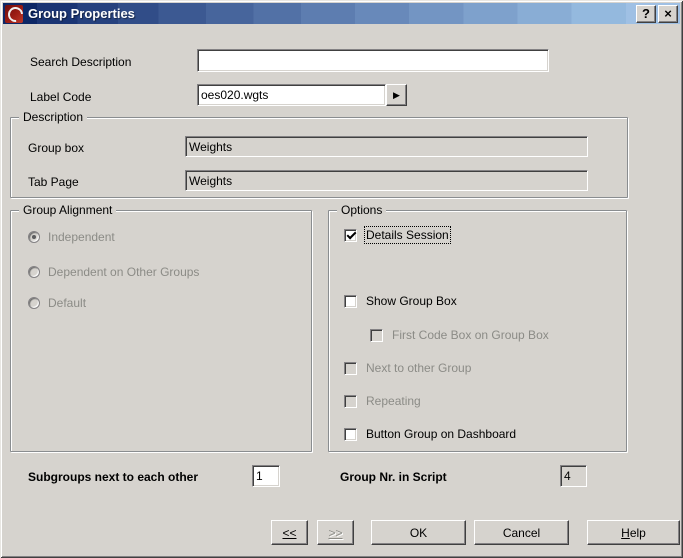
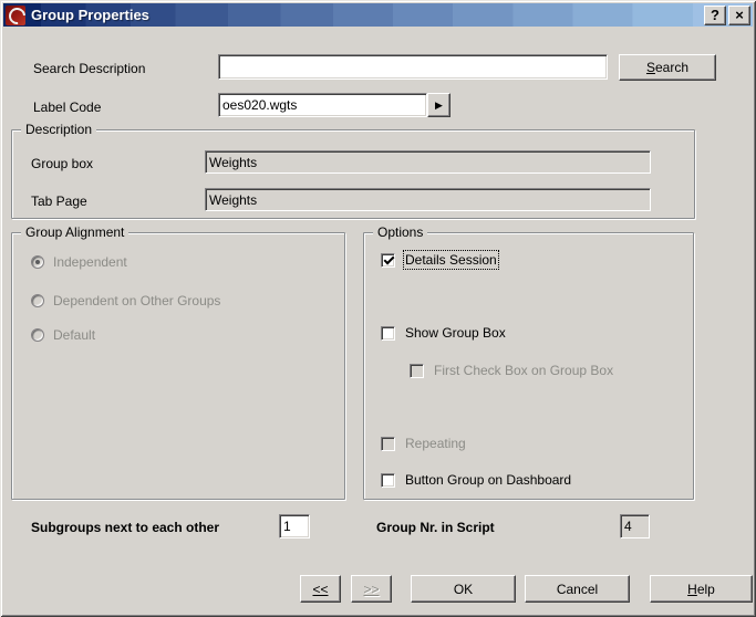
  Group Properties
  ?
  ×
  Search Description
+ Search
  Label Code
  oes020.wgts
  ▶
  Description
  Group box
  Weights
  Tab Page
  Weights
  Group Alignment
  Independent
  Dependent on Other Groups
  Default
  Options
  Details Session
  Show Group Box
- First Code Box on Group Box
+ First Check Box on Group Box
- Next to other Group
  Repeating
  Button Group on Dashboard
  Subgroups next to each other
  1
  Group Nr. in Script
  4
  <<
  >>
  OK
  Cancel
  Help
